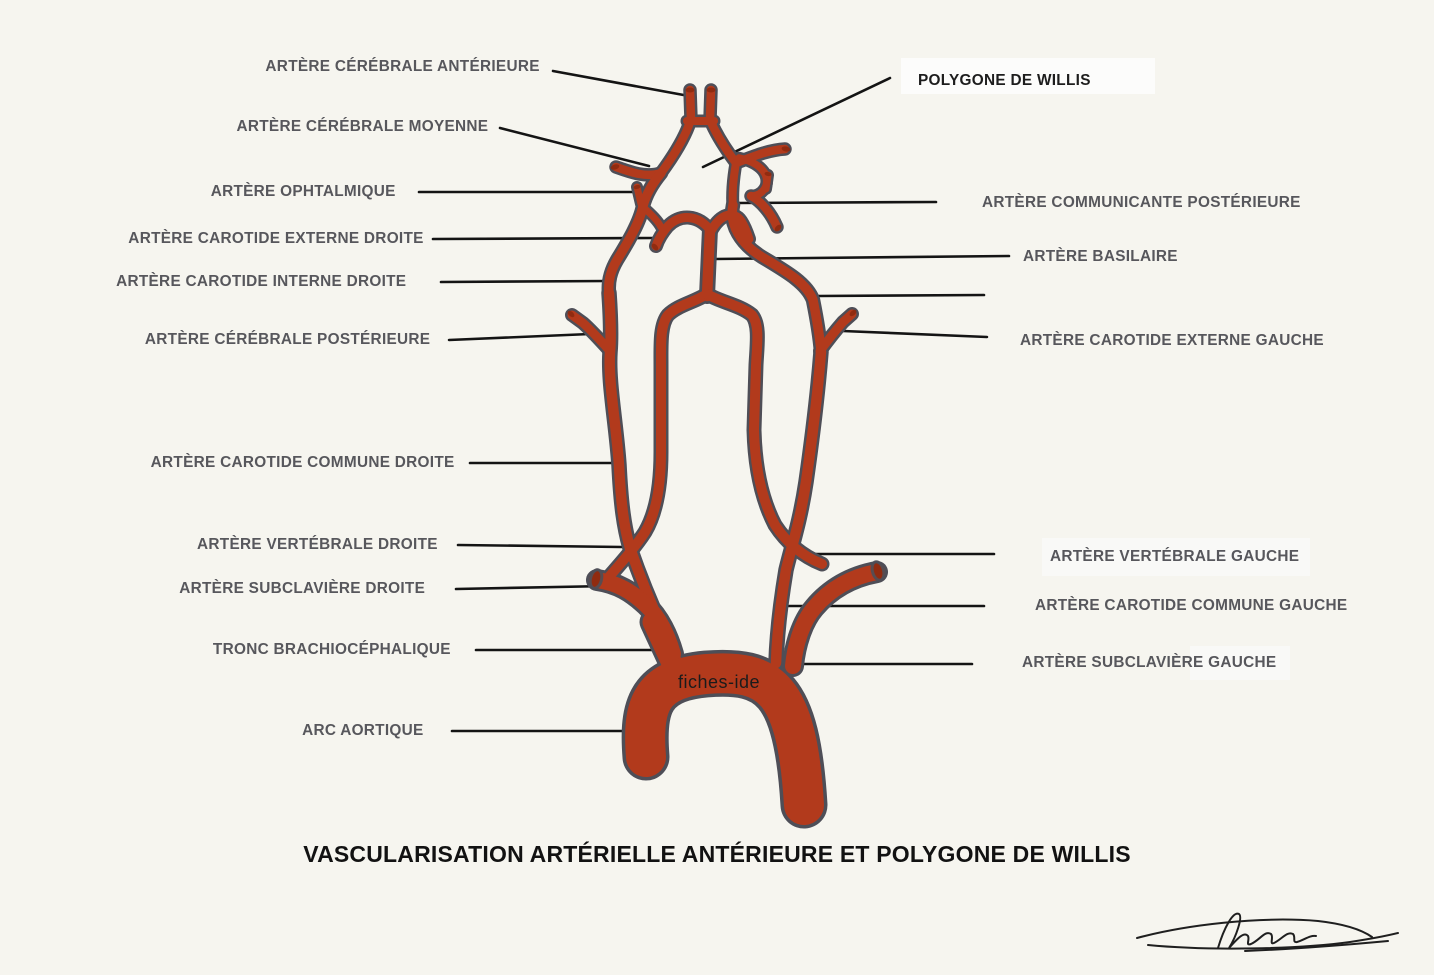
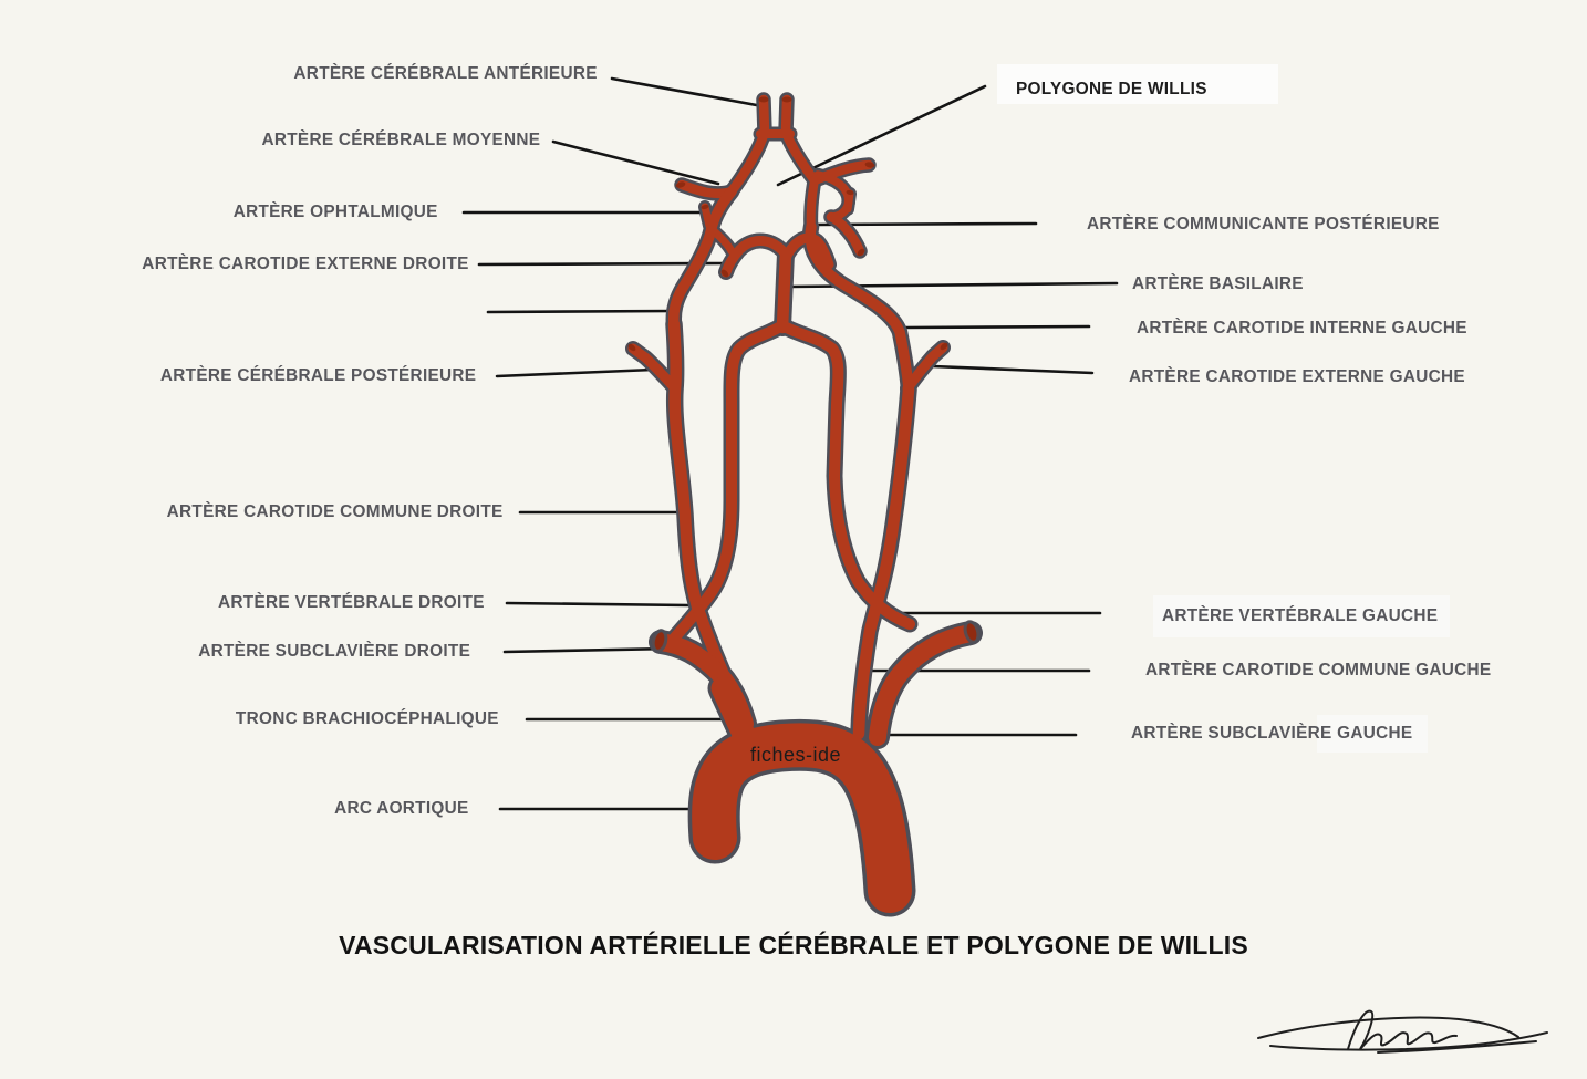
  fiches-ide
  ARTÈRE CÉRÉBRALE ANTÉRIEURE
  ARTÈRE CÉRÉBRALE MOYENNE
  ARTÈRE OPHTALMIQUE
  ARTÈRE CAROTIDE EXTERNE DROITE
- ARTÈRE CAROTIDE INTERNE DROITE
  ARTÈRE CÉRÉBRALE POSTÉRIEURE
  ARTÈRE CAROTIDE COMMUNE DROITE
  ARTÈRE VERTÉBRALE DROITE
  ARTÈRE SUBCLAVIÈRE DROITE
  TRONC BRACHIOCÉPHALIQUE
  ARC AORTIQUE
  POLYGONE DE WILLIS
  ARTÈRE COMMUNICANTE POSTÉRIEURE
  ARTÈRE BASILAIRE
+ ARTÈRE CAROTIDE INTERNE GAUCHE
  ARTÈRE CAROTIDE EXTERNE GAUCHE
  ARTÈRE VERTÉBRALE GAUCHE
  ARTÈRE CAROTIDE COMMUNE GAUCHE
  ARTÈRE SUBCLAVIÈRE GAUCHE
- VASCULARISATION ARTÉRIELLE ANTÉRIEURE ET POLYGONE DE WILLIS
+ VASCULARISATION ARTÉRIELLE CÉRÉBRALE ET POLYGONE DE WILLIS
